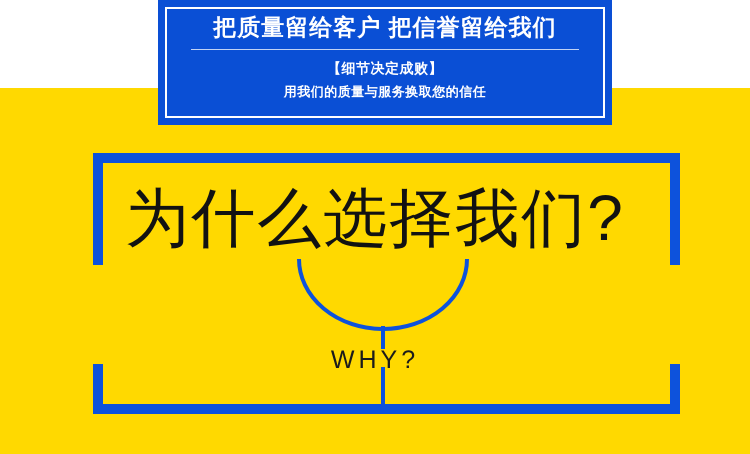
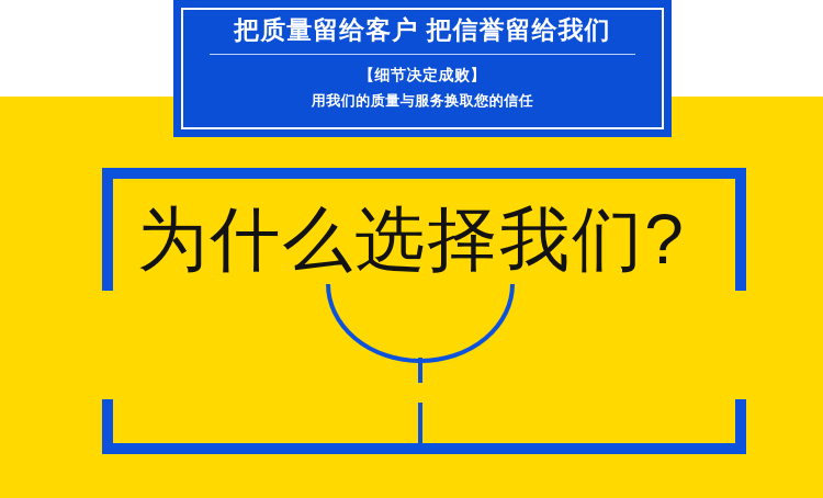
  把质量留给客户 把信誉留给我们
  【细节决定成败】
  用我们的质量与服务换取您的信任
  为什么选择我们?
- WHY?
